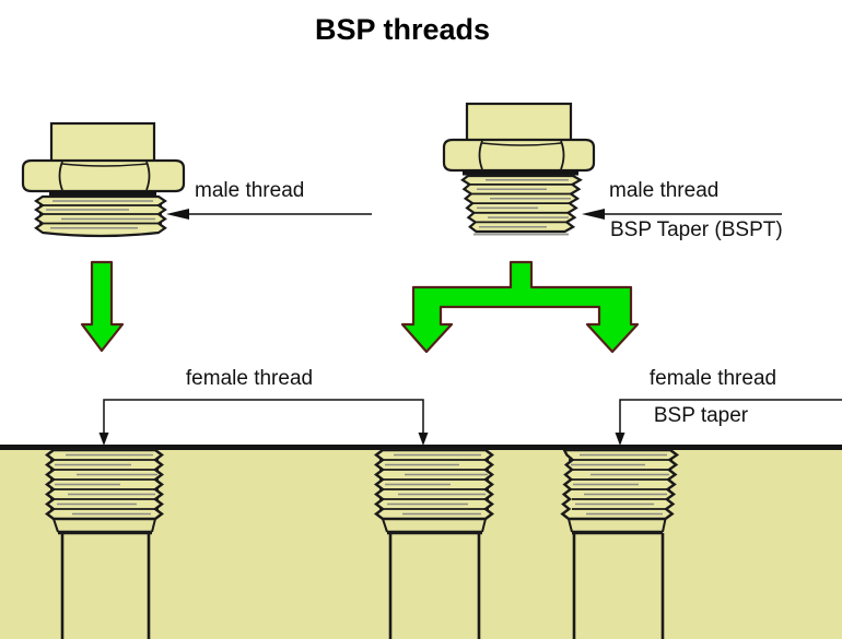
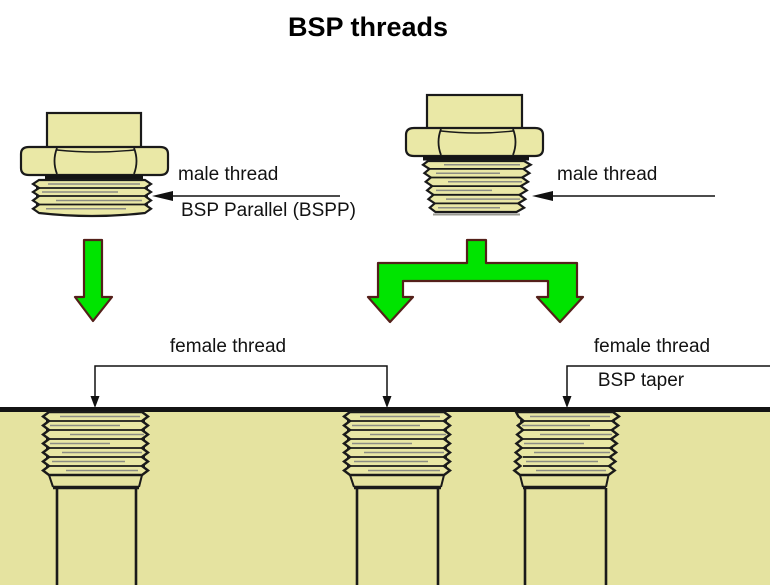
  BSP threads
  male thread
+ BSP Parallel (BSPP)
  male thread
- BSP Taper (BSPT)
  female thread
  female thread
  BSP taper
